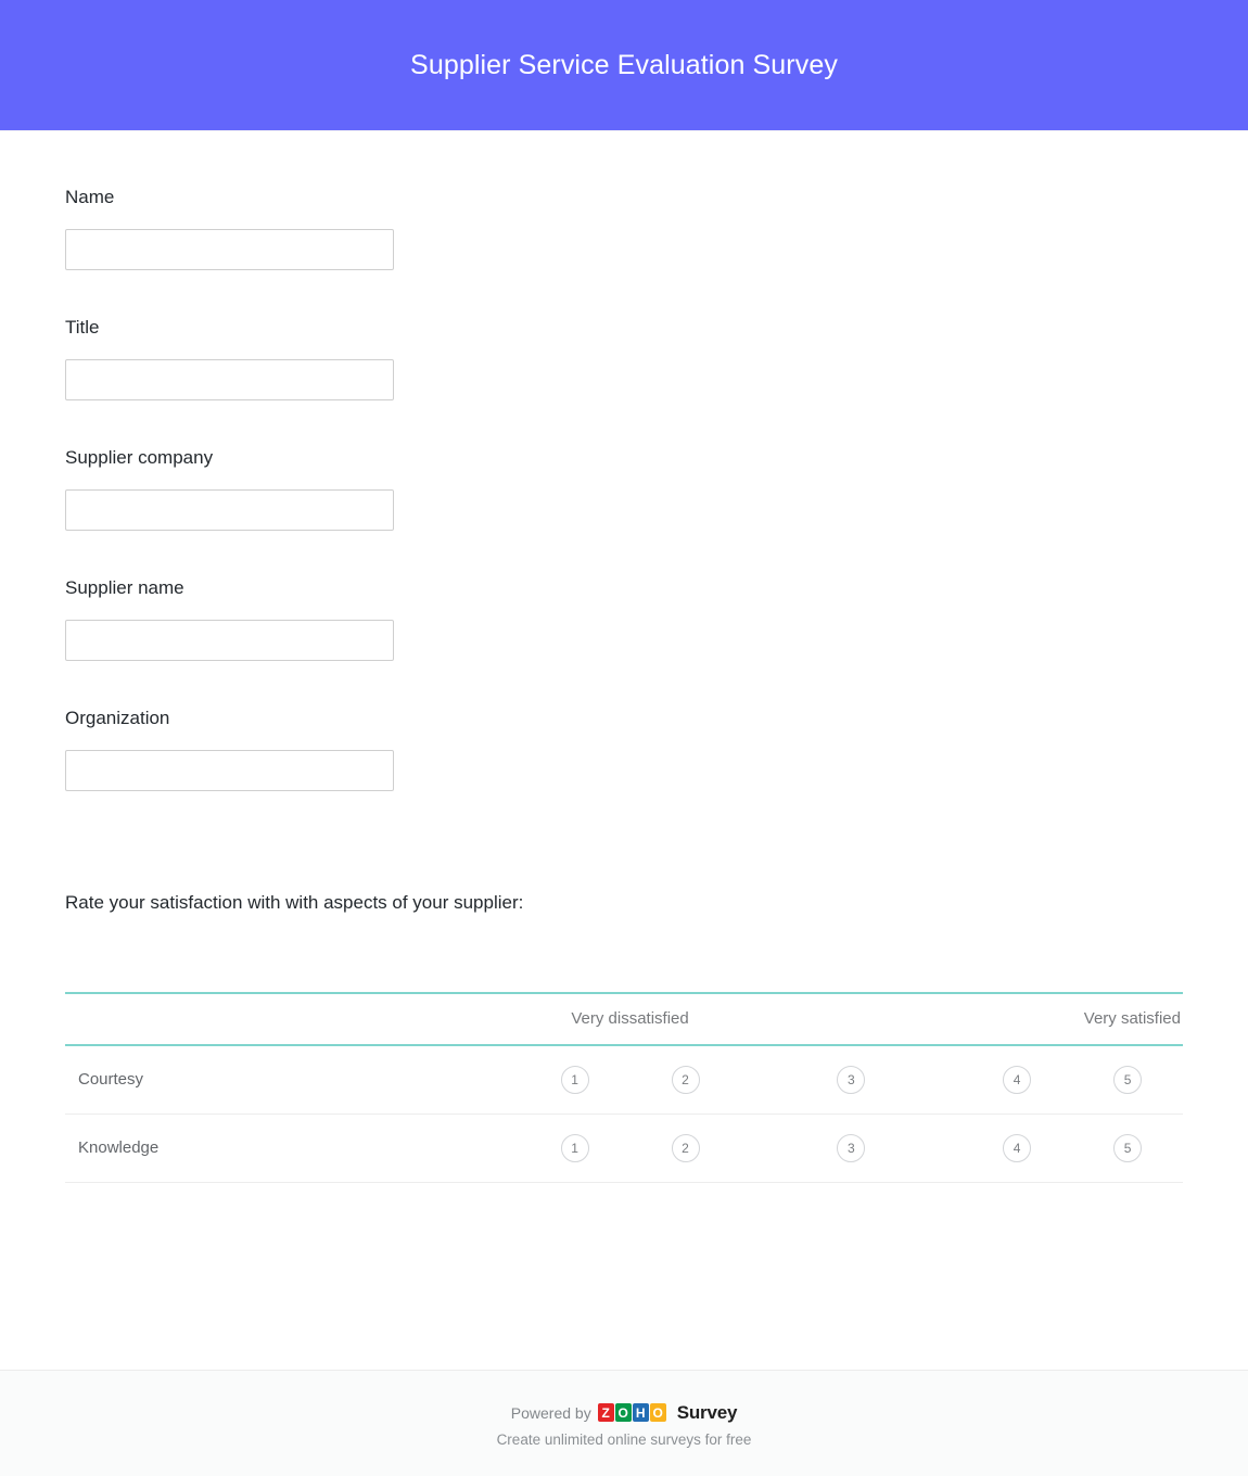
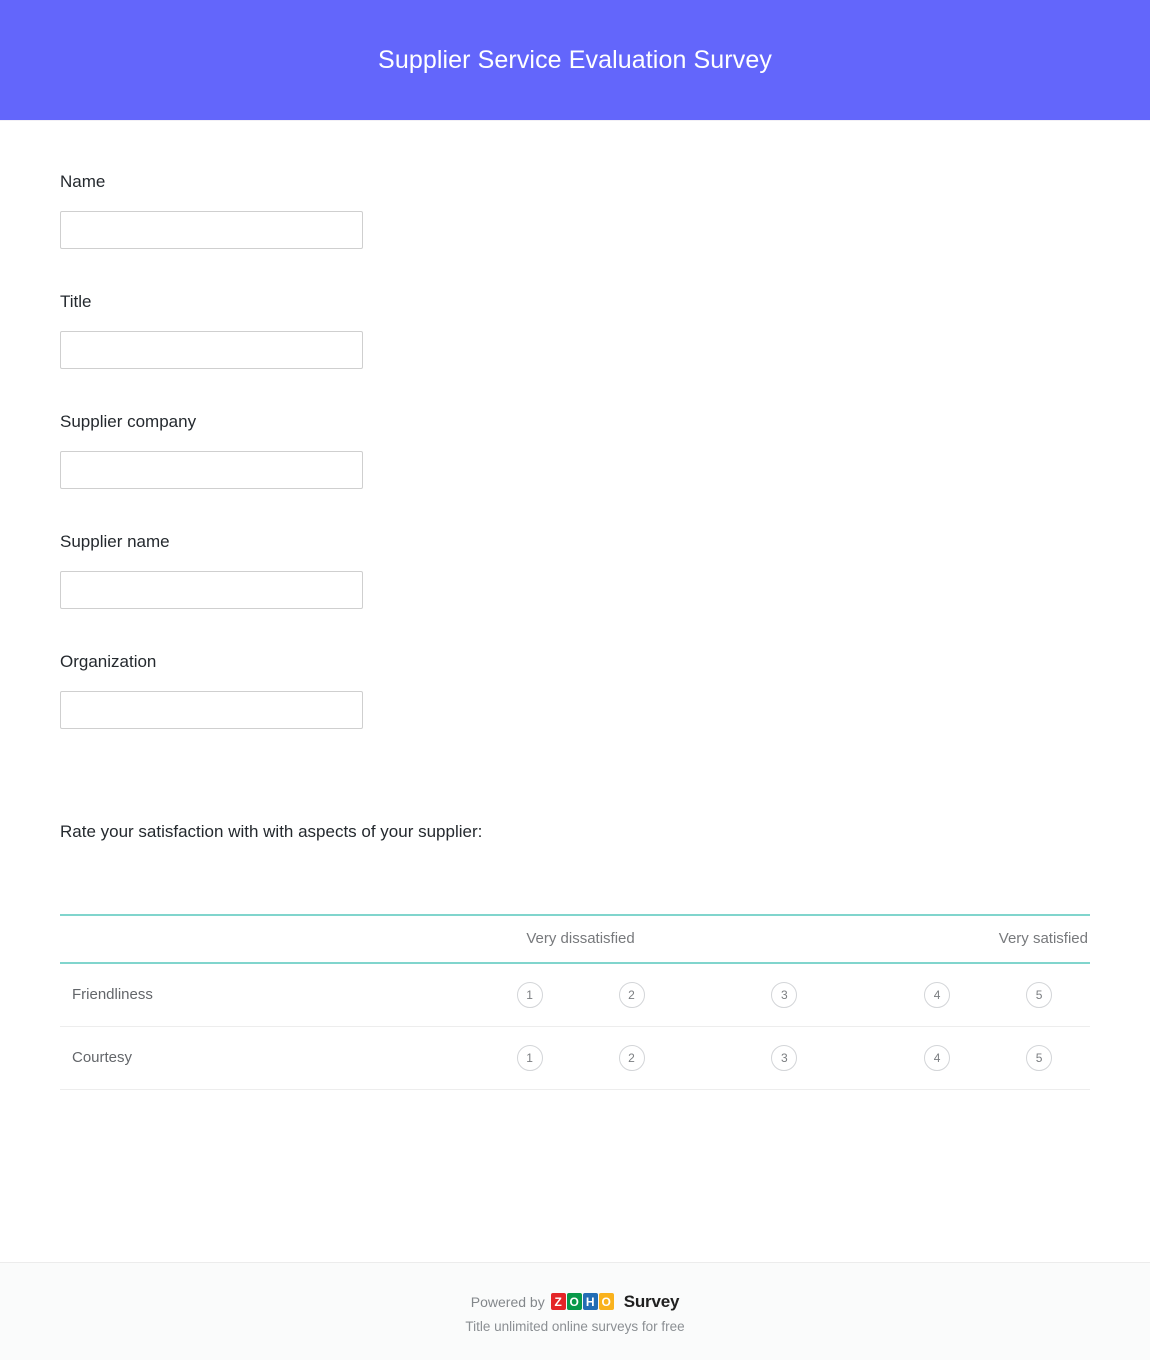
  Supplier Service Evaluation Survey
  Name
  Title
  Supplier company
  Supplier name
  Organization
  Rate your satisfaction with with aspects of your supplier:
  	Very dissatisfied		Very satisfied
+ Friendliness	1	2	3	4	5
  Courtesy	1	2	3	4	5
- Knowledge	1	2	3	4	5
  Powered by
  Z
  O
  H
  O
  Survey
- Create unlimited online surveys for free
+ Title unlimited online surveys for free
